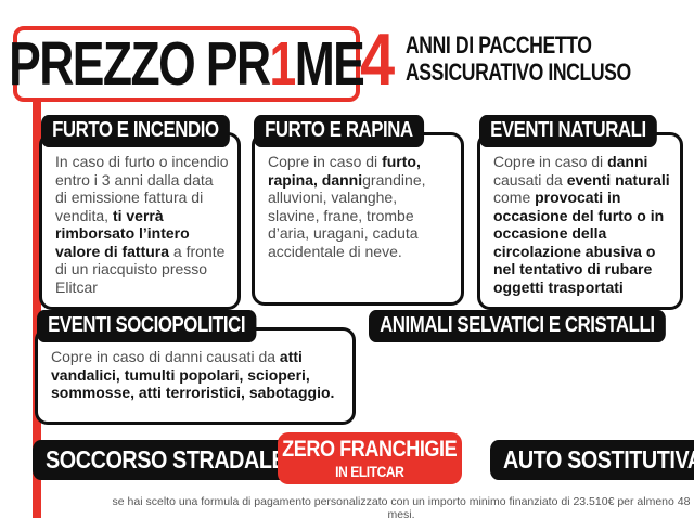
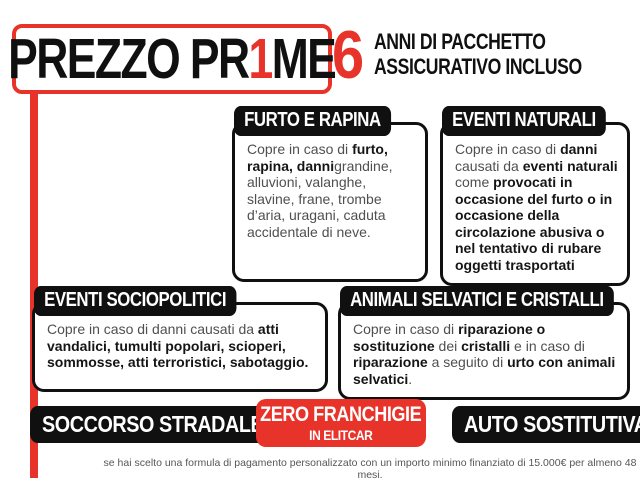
  PREZZO PR1ME
- 4
+ 6
  ANNI DI PACCHETTO
  ASSICURATIVO INCLUSO
- FURTO E INCENDIO
- In caso di furto o incendio entro i 3 anni dalla data di emissione fattura di vendita, ti verrà rimborsato l’intero valore di fattura a fronte di un riacquisto presso Elitcar
  FURTO E RAPINA
  Copre in caso di furto, rapina, dannigrandine, alluvioni, valanghe, slavine, frane, trombe d’aria, uragani, caduta accidentale di neve.
  EVENTI NATURALI
  Copre in caso di danni causati da eventi naturali come provocati in occasione del furto o in occasione della circolazione abusiva o nel tentativo di rubare oggetti trasportati
  EVENTI SOCIOPOLITICI
  Copre in caso di danni causati da atti vandalici, tumulti popolari, scioperi, sommosse, atti terroristici, sabotaggio.
  ANIMALI SELVATICI E CRISTALLI
+ Copre in caso di riparazione o sostituzione dei cristalli e in caso di riparazione a seguito di urto con animali selvatici.
  SOCCORSO STRADAL
  ZERO FRANCHIGIE
  IN ELITCAR
  AUTO SOSTITUTIV
- se hai scelto una formula di pagamento personalizzato con un importo minimo finanziato di 23.510€ per almeno 48 mesi.
+ se hai scelto una formula di pagamento personalizzato con un importo minimo finanziato di 15.000€ per almeno 48 mesi.
